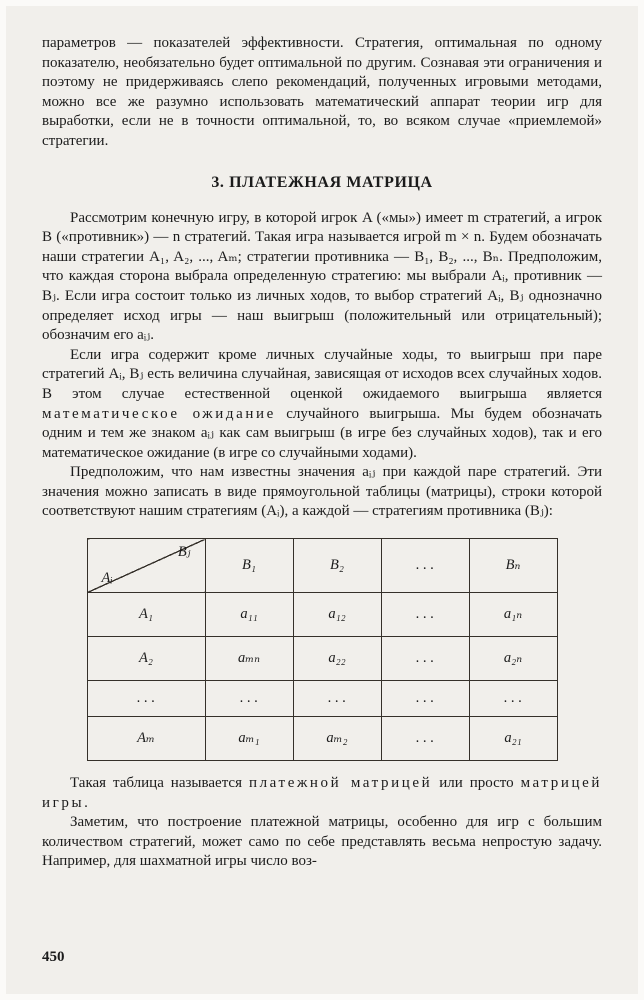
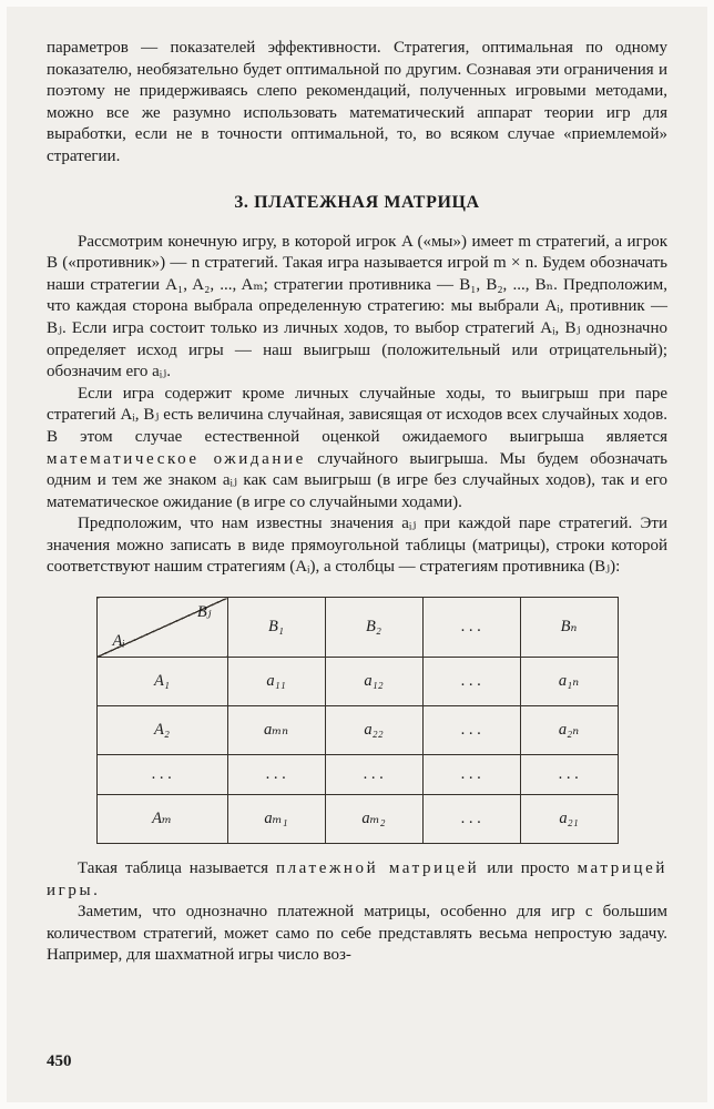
  параметров — показателей эффективности. Стратегия, оптимальная по одному показателю, необязательно будет оптимальной по другим. Сознавая эти ограничения и поэтому не придерживаясь слепо рекомендаций, полученных игровыми методами, можно все же разумно использовать математический аппарат теории игр для выработки, если не в точности оптимальной, то, во всяком случае «приемлемой» стратегии.
  3. ПЛАТЕЖНАЯ МАТРИЦА
  Рассмотрим конечную игру, в которой игрок A («мы») имеет m стратегий, а игрок B («противник») — n стратегий. Такая игра называется игрой m × n. Будем обозначать наши стратегии A₁, A₂, ..., Aₘ; стратегии противника — B₁, B₂, ..., Bₙ. Предположим, что каждая сторона выбрала определенную стратегию: мы выбрали Aᵢ, противник — Bⱼ. Если игра состоит только из личных ходов, то выбор стратегий Aᵢ, Bⱼ однозначно определяет исход игры — наш выигрыш (положительный или отрицательный); обозначим его aᵢⱼ.
  Если игра содержит кроме личных случайные ходы, то выигрыш при паре стратегий Aᵢ, Bⱼ есть величина случайная, зависящая от исходов всех случайных ходов. В этом случае естественной оценкой ожидаемого выигрыша является математическое ожидание случайного выигрыша. Мы будем обозначать одним и тем же знаком aᵢⱼ как сам выигрыш (в игре без случайных ходов), так и его математическое ожидание (в игре со случайными ходами).
- Предположим, что нам известны значения aᵢⱼ при каждой паре стратегий. Эти значения можно записать в виде прямоугольной таблицы (матрицы), строки которой соответствуют нашим стратегиям (Aᵢ), а каждой — стратегиям противника (Bⱼ):
+ Предположим, что нам известны значения aᵢⱼ при каждой паре стратегий. Эти значения можно записать в виде прямоугольной таблицы (матрицы), строки которой соответствуют нашим стратегиям (Aᵢ), а столбцы — стратегиям противника (Bⱼ):
  Bⱼ Aᵢ	B₁	B₂	. . .	Bₙ
  A₁	a₁₁	a₁₂	. . .	a₁ₙ
  A₂	aₘₙ	a₂₂	. . .	a₂ₙ
  . . .	. . .	. . .	. . .	. . .
  Aₘ	aₘ₁	aₘ₂	. . .	a₂₁
  Такая таблица называется платежной матрицей или просто матрицей игры.
- Заметим, что построение платежной матрицы, особенно для игр с большим количеством стратегий, может само по себе представлять весьма непростую задачу. Например, для шахматной игры число воз-
+ Заметим, что однозначно платежной матрицы, особенно для игр с большим количеством стратегий, может само по себе представлять весьма непростую задачу. Например, для шахматной игры число воз-
  450
